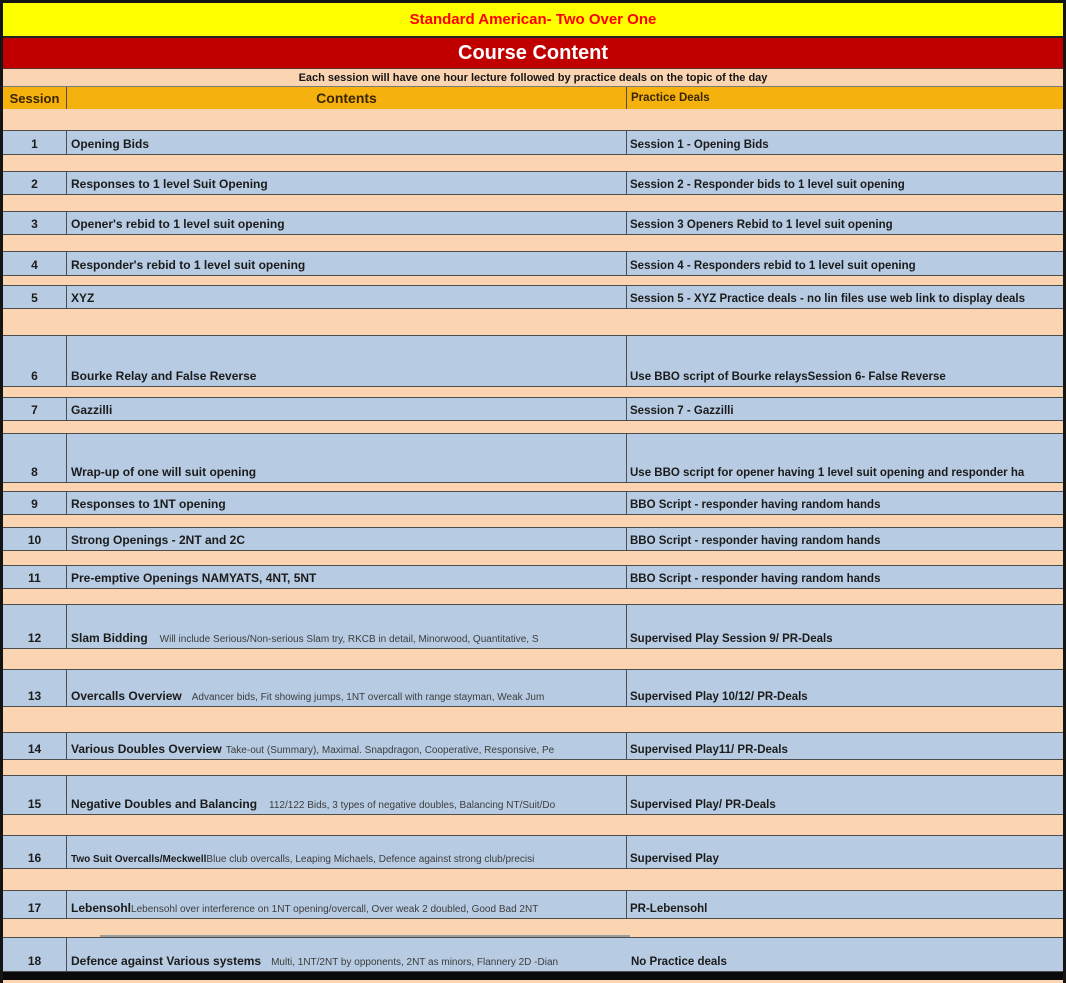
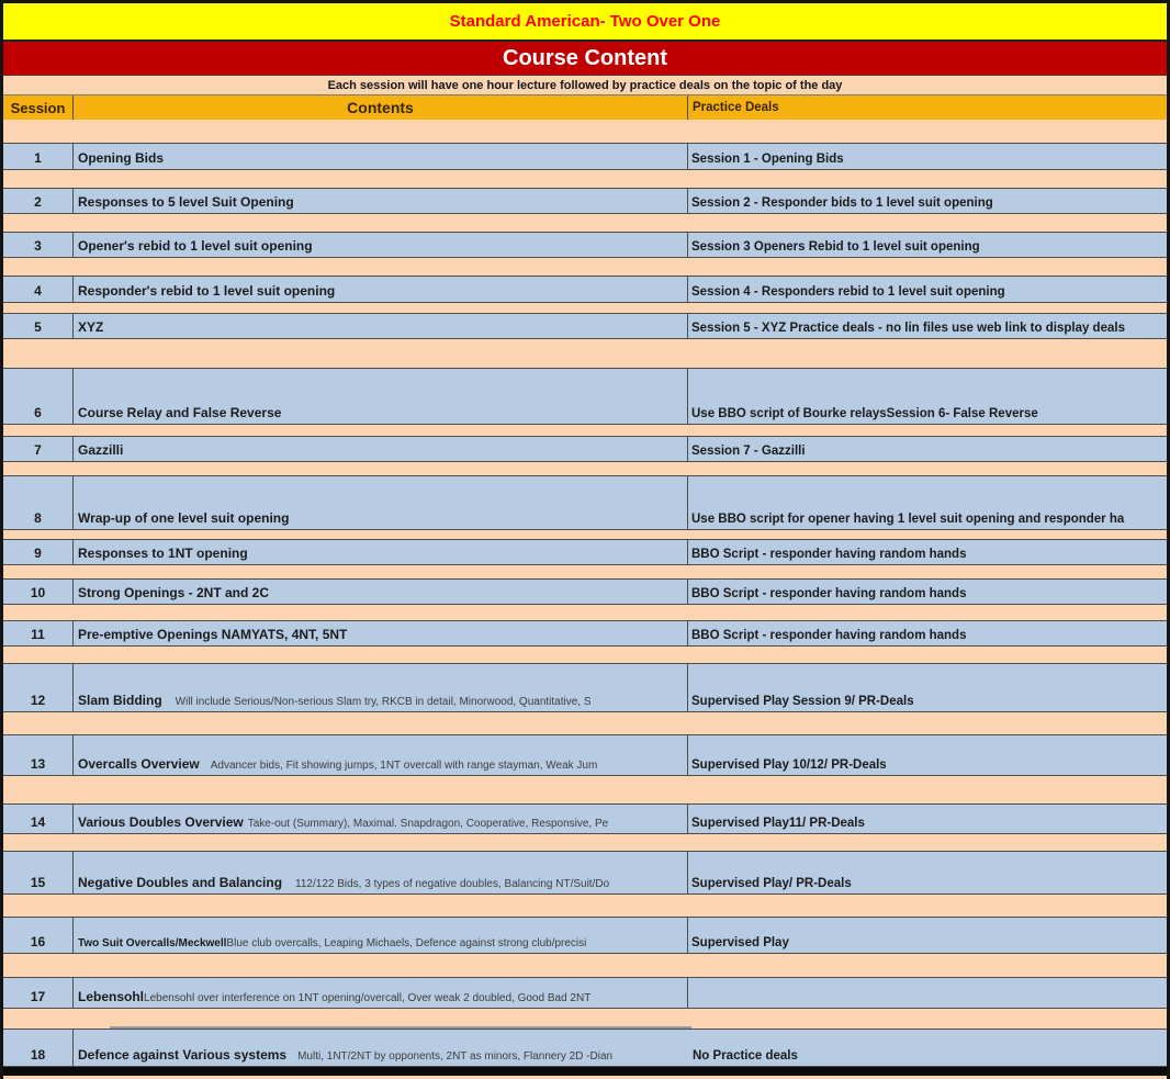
  Standard American- Two Over One
  Course Content
  Each session will have one hour lecture followed by practice deals on the topic of the day
  Session
  Contents
  Practice Deals
  1
  Opening Bids
  Session 1 - Opening Bids
  2
- Responses to 1 level Suit Opening
+ Responses to 5 level Suit Opening
  Session 2 - Responder bids to 1 level suit opening
  3
  Opener's rebid to 1 level suit opening
  Session 3 Openers Rebid to 1 level suit opening
  4
  Responder's rebid to 1 level suit opening
  Session 4 - Responders rebid to 1 level suit opening
  5
  XYZ
  Session 5 - XYZ Practice deals - no lin files use web link to display deals
  6
- Bourke Relay and False Reverse
+ Course Relay and False Reverse
  Use BBO script of Bourke relaysSession 6- False Reverse
  7
  Gazzilli
  Session 7 - Gazzilli
  8
- Wrap-up of one will suit opening
+ Wrap-up of one level suit opening
  Use BBO script for opener having 1 level suit opening and responder ha
  9
  Responses to 1NT opening
  BBO Script - responder having random hands
  10
  Strong Openings - 2NT and 2C
  BBO Script - responder having random hands
  11
  Pre-emptive Openings NAMYATS, 4NT, 5NT
  BBO Script - responder having random hands
  12
  Slam Bidding
  Will include Serious/Non-serious Slam try, RKCB in detail, Minorwood, Quantitative, S
  Supervised Play Session 9/ PR-Deals
  13
  Overcalls Overview
  Advancer bids, Fit showing jumps, 1NT overcall with range stayman, Weak Jum
  Supervised Play 10/12/ PR-Deals
  14
  Various Doubles Overview
  Take-out (Summary), Maximal. Snapdragon, Cooperative, Responsive, Pe
  Supervised Play11/ PR-Deals
  15
  Negative Doubles and Balancing
  112/122 Bids, 3 types of negative doubles, Balancing NT/Suit/Do
  Supervised Play/ PR-Deals
  16
  Two Suit Overcalls/Meckwell
  Blue club overcalls, Leaping Michaels, Defence against strong club/precisi
  Supervised Play
  17
  Lebensohl
  Lebensohl over interference on 1NT opening/overcall, Over weak 2 doubled, Good Bad 2NT
- PR-Lebensohl
  18
  Defence against Various systems
  Multi, 1NT/2NT by opponents, 2NT as minors, Flannery 2D -Dian
  No Practice deals
